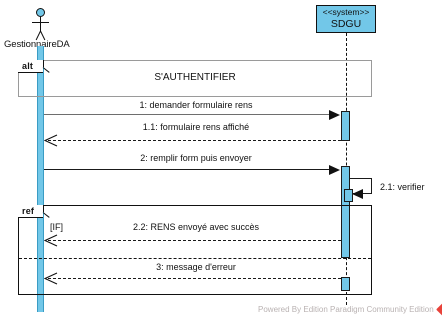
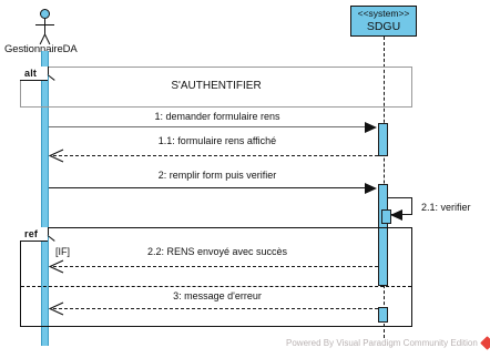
  GestionnaireDA
  <<system>>
  SDGU
  alt
  S'AUTHENTIFIER
  1: demander formulaire rens
  1.1: formulaire rens affiché
- 2: remplir form puis envoyer
+ 2: remplir form puis verifier
  2.1: verifier
  ref
  [IF]
  2.2: RENS envoyé avec succès
  3: message d'erreur
- Powered By Edition Paradigm Community Edition
+ Powered By Visual Paradigm Community Edition
